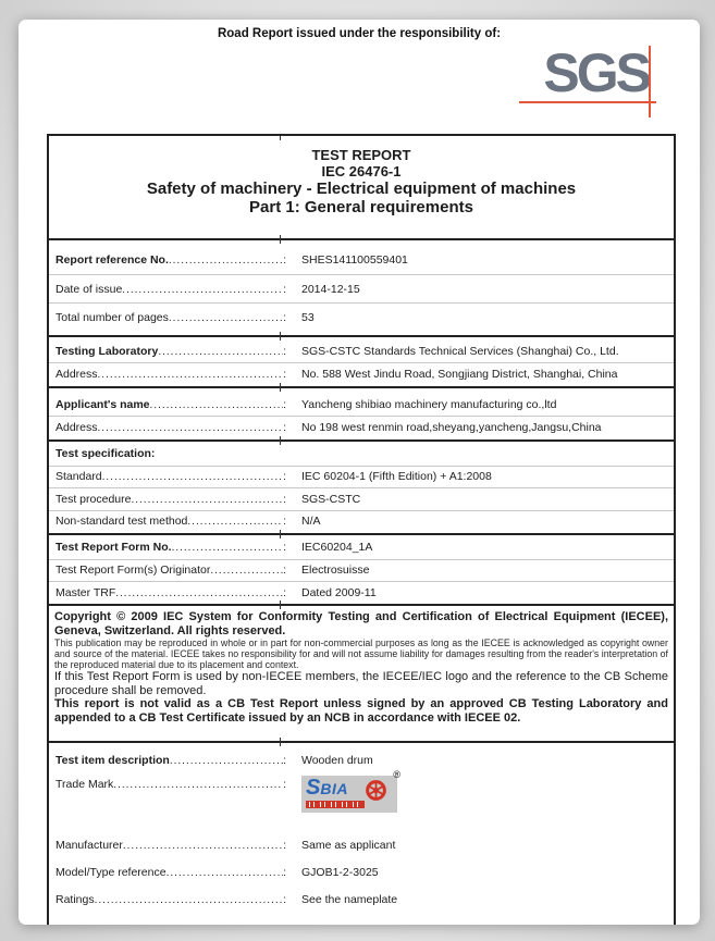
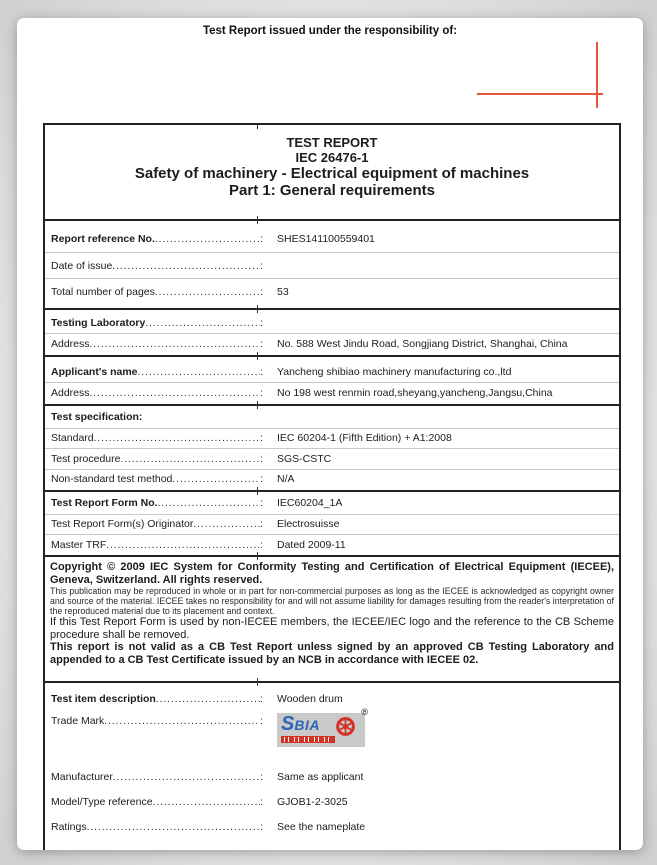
- Road Report issued under the responsibility of:
+ Test Report issued under the responsibility of:
- SGS
  TEST REPORT
  IEC 26476-1
  Safety of machinery - Electrical equipment of machines
  Part 1: General requirements
  Report reference No.
  :
  SHES141100559401
  Date of issue
  :
- 2014-12-15
  Total number of pages
  :
  53
  Testing Laboratory
  :
- SGS-CSTC Standards Technical Services (Shanghai) Co., Ltd.
  Address
  :
  No. 588 West Jindu Road, Songjiang District, Shanghai, China
  Applicant's name
  :
  Yancheng shibiao machinery manufacturing co.,ltd
  Address
  :
  No 198 west renmin road,sheyang,yancheng,Jangsu,China
  Test specification:
  Standard
  :
  IEC 60204-1 (Fifth Edition) + A1:2008
  Test procedure
  :
  SGS-CSTC
  Non-standard test method
  :
  N/A
  Test Report Form No.
  :
  IEC60204_1A
  Test Report Form(s) Originator
  :
  Electrosuisse
  Master TRF
  :
  Dated 2009-11
  Copyright © 2009 IEC System for Conformity Testing and Certification of Electrical Equipment (IECEE), Geneva, Switzerland. All rights reserved.
  This publication may be reproduced in whole or in part for non-commercial purposes as long as the IECEE is acknowledged as copyright owner and source of the material. IECEE takes no responsibility for and will not assume liability for damages resulting from the reader's interpretation of the reproduced material due to its placement and context.
  If this Test Report Form is used by non-IECEE members, the IECEE/IEC logo and the reference to the CB Scheme procedure shall be removed.
  This report is not valid as a CB Test Report unless signed by an approved CB Testing Laboratory and appended to a CB Test Certificate issued by an NCB in accordance with IECEE 02.
  Test item description
  :
  Wooden drum
  Trade Mark
  :
  SBIA
  ®
  Manufacturer
  :
  Same as applicant
  Model/Type reference
  :
  GJOB1-2-3025
  Ratings
  :
  See the nameplate
